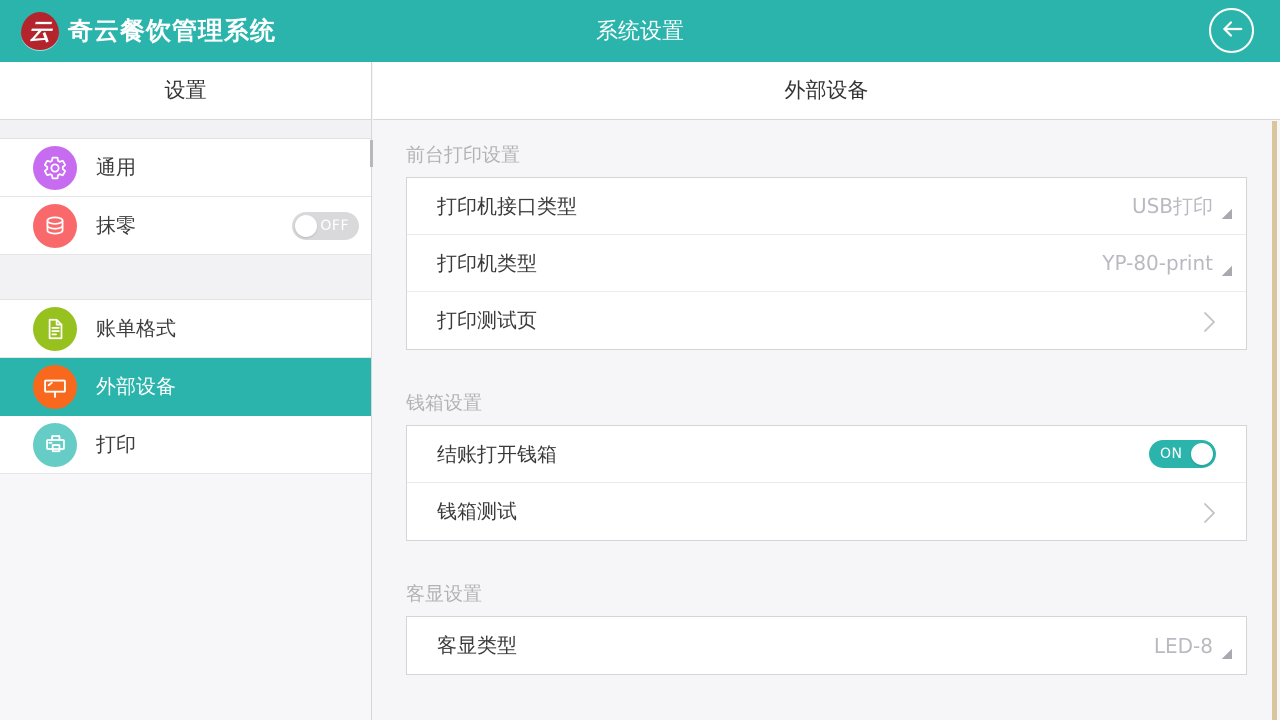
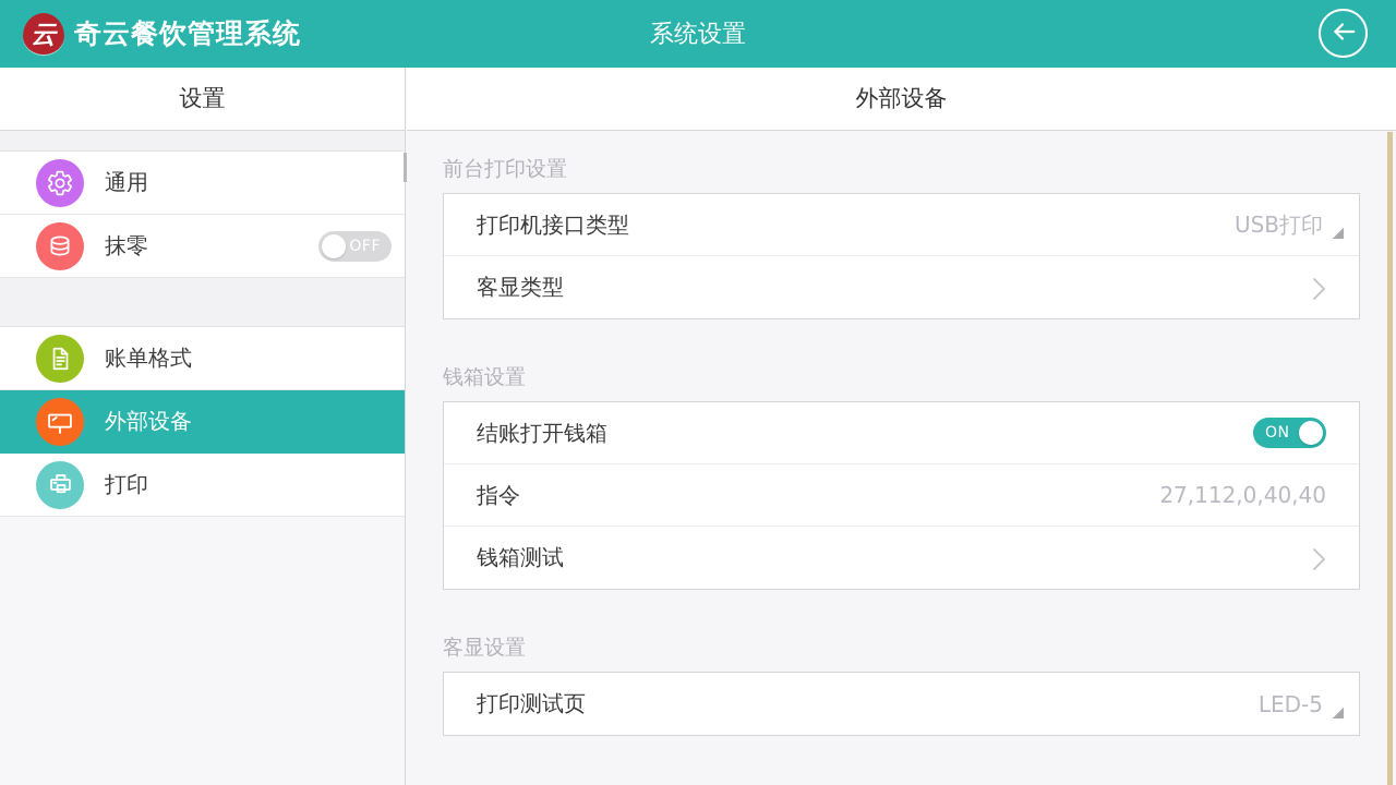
  云
  奇云餐饮管理系统
  系统设置
  设置
  通用
  抹零
  OFF
  账单格式
  外部设备
  打印
  外部设备
  前台打印设置
  打印机接口类型
  USB打印
- 打印机类型
- YP-80-print
- 打印测试页
+ 客显类型
  钱箱设置
  结账打开钱箱
  ON
+ 指令
+ 27,112,0,40,40
  钱箱测试
  客显设置
- 客显类型
+ 打印测试页
- LED-8
+ LED-5
